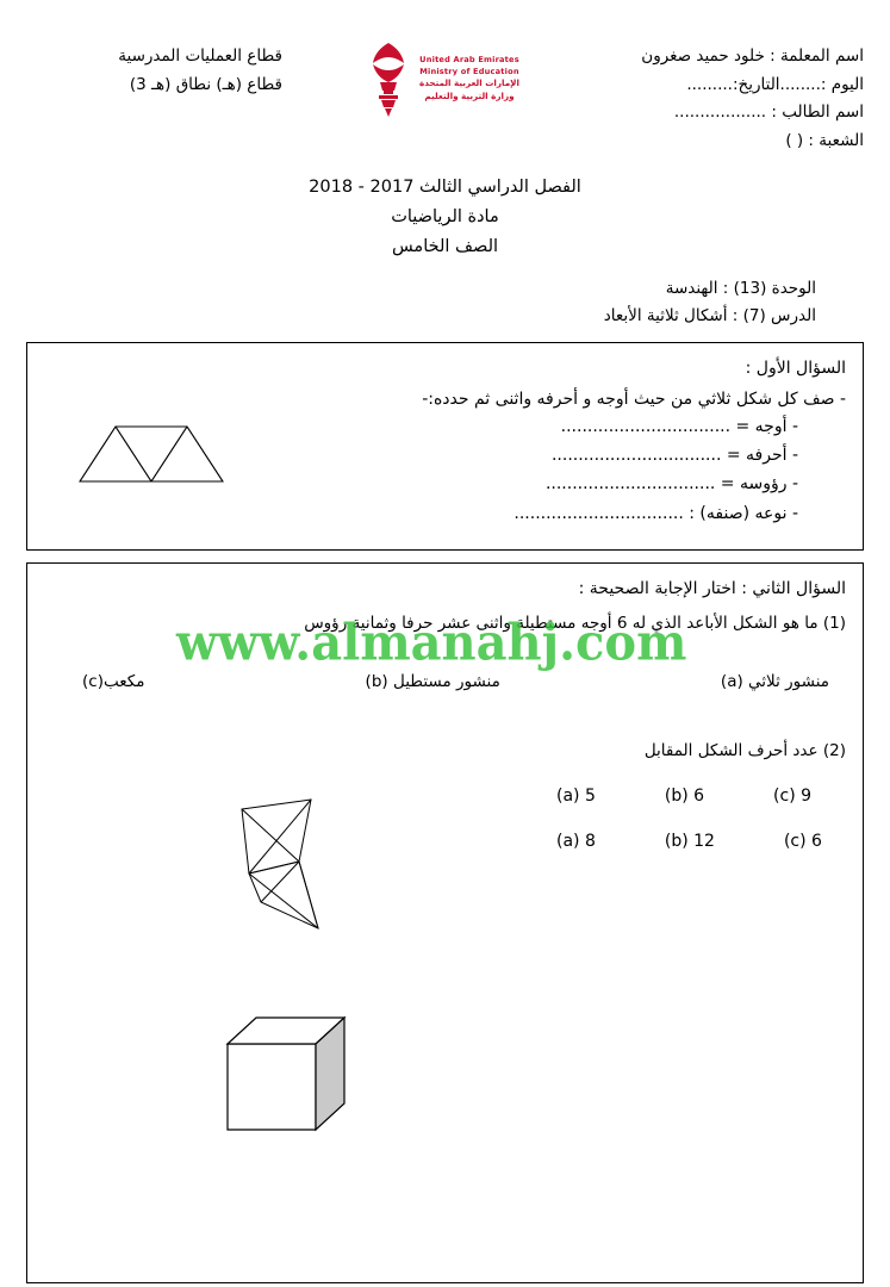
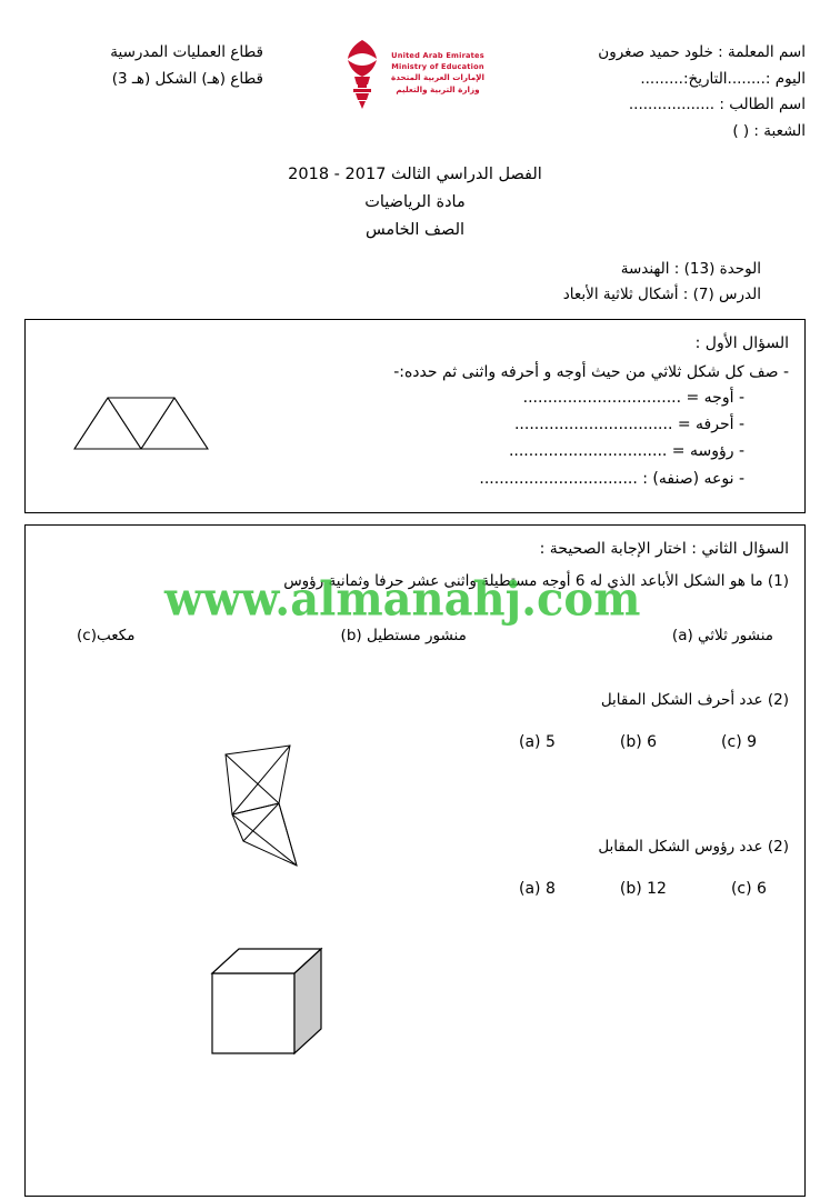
  اسم المعلمة : خلود حميد صغرون
  اليوم :........التاريخ:.........
  اسم الطالب : ..................
  الشعبة : ( )
  United Arab Emirates
  Ministry of Education
  الإمارات العربية المتحدة
  وزارة التربية والتعليم
  قطاع العمليات المدرسية
- قطاع (هـ) نطاق (هـ 3)
+ قطاع (هـ) الشكل (هـ 3)
  الفصل الدراسي الثالث 2017 - 2018
  مادة الرياضيات
  الصف الخامس
  الوحدة (13) : الهندسة
  الدرس (7) : أشكال ثلاثية الأبعاد
  السؤال الأول :
  - صف كل شكل ثلاثي من حيث أوجه و أحرفه واثنى ثم حدده:-
  - أوجه = ................................
  - أحرفه = ................................
  - رؤوسه = ................................
  - نوعه (صنفه) : ................................
  السؤال الثاني : اختار الإجابة الصحيحة :
  (1) ما هو الشكل الأباعد الذي له 6 أوجه مستطيلة واثنى عشر حرفا وثمانية رؤوس
  منشور ثلاثي (a)
  منشور مستطيل (b)
  مكعب(c)
  (2) عدد أحرف الشكل المقابل
  (a) 5
  (b) 6
  (c) 9
+ (2) عدد رؤوس الشكل المقابل
  (a) 8
  (b) 12
  (c) 6
  www.almanahj.com
